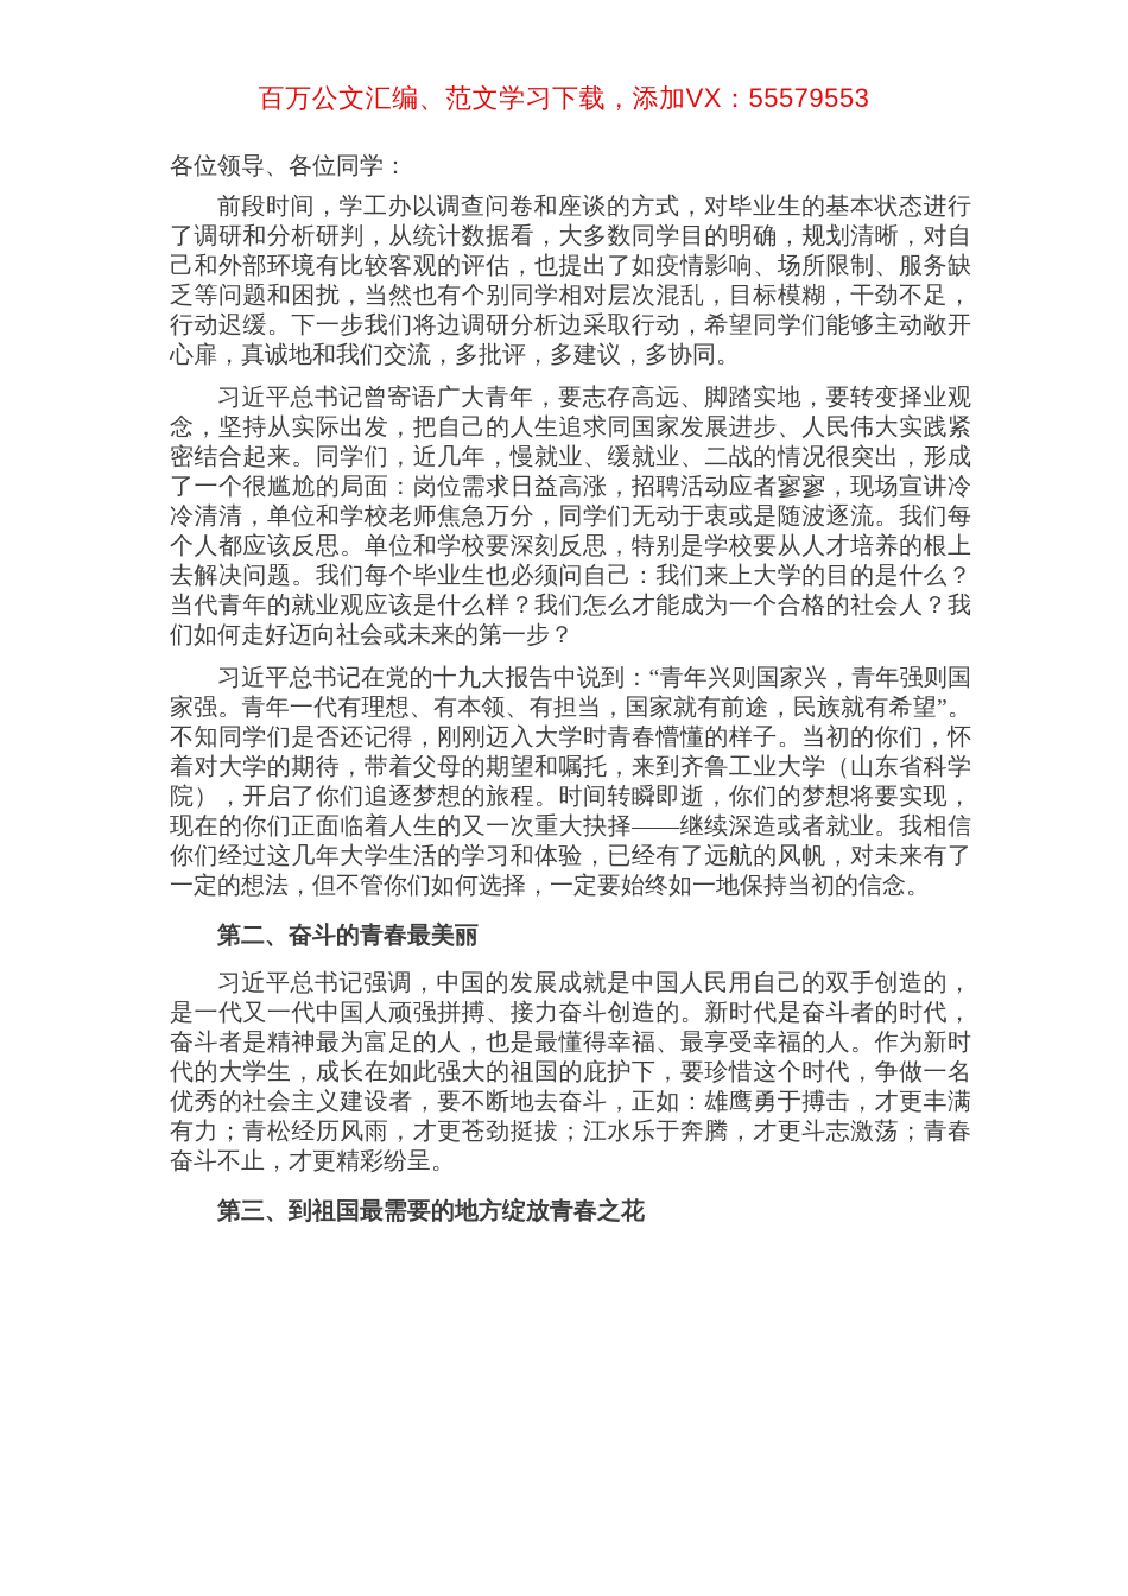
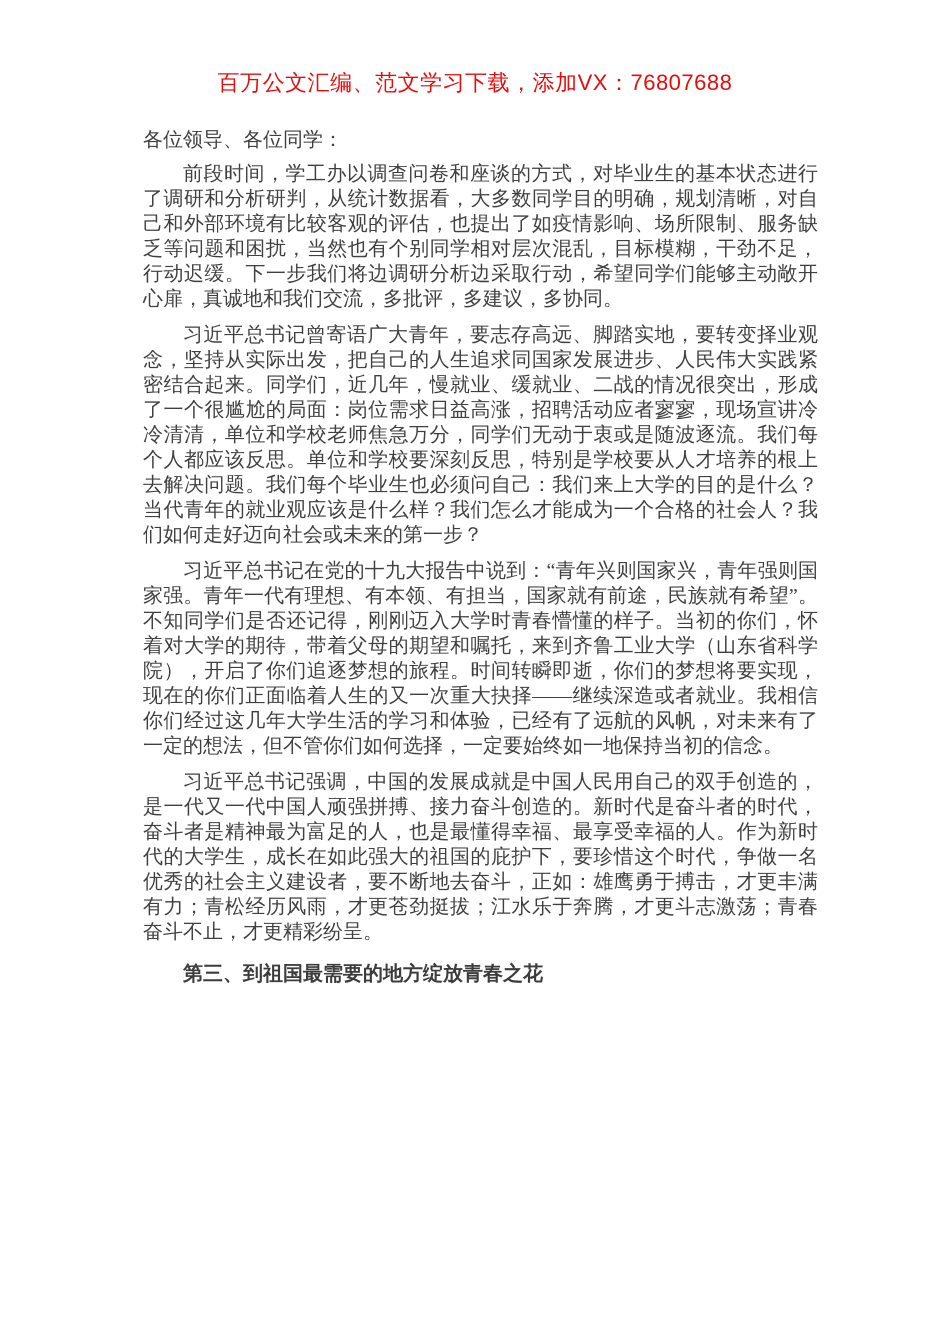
- 百万公文汇编、范文学习下载，添加VX：55579553
+ 百万公文汇编、范文学习下载，添加VX：76807688
  各位领导、各位同学：
  前段时间，学工办以调查问卷和座谈的方式，对毕业生的基本状态进行了调研和分析研判，从统计数据看，大多数同学目的明确，规划清晰，对自己和外部环境有比较客观的评估，也提出了如疫情影响、场所限制、服务缺乏等问题和困扰，当然也有个别同学相对层次混乱，目标模糊，干劲不足，行动迟缓。下一步我们将边调研分析边采取行动，希望同学们能够主动敞开心扉，真诚地和我们交流，多批评，多建议，多协同。
  习近平总书记曾寄语广大青年，要志存高远、脚踏实地，要转变择业观念，坚持从实际出发，把自己的人生追求同国家发展进步、人民伟大实践紧密结合起来。同学们，近几年，慢就业、缓就业、二战的情况很突出，形成了一个很尴尬的局面：岗位需求日益高涨，招聘活动应者寥寥，现场宣讲冷冷清清，单位和学校老师焦急万分，同学们无动于衷或是随波逐流。我们每个人都应该反思。单位和学校要深刻反思，特别是学校要从人才培养的根上去解决问题。我们每个毕业生也必须问自己：我们来上大学的目的是什么？当代青年的就业观应该是什么样？我们怎么才能成为一个合格的社会人？我们如何走好迈向社会或未来的第一步？
  习近平总书记在党的十九大报告中说到：“青年兴则国家兴，青年强则国家强。青年一代有理想、有本领、有担当，国家就有前途，民族就有希望”。不知同学们是否还记得，刚刚迈入大学时青春懵懂的样子。当初的你们，怀着对大学的期待，带着父母的期望和嘱托，来到齐鲁工业大学（山东省科学院），开启了你们追逐梦想的旅程。时间转瞬即逝，你们的梦想将要实现，现在的你们正面临着人生的又一次重大抉择——继续深造或者就业。我相信你们经过这几年大学生活的学习和体验，已经有了远航的风帆，对未来有了一定的想法，但不管你们如何选择，一定要始终如一地保持当初的信念。
- 第二、奋斗的青春最美丽
  习近平总书记强调，中国的发展成就是中国人民用自己的双手创造的，是一代又一代中国人顽强拼搏、接力奋斗创造的。新时代是奋斗者的时代，奋斗者是精神最为富足的人，也是最懂得幸福、最享受幸福的人。作为新时代的大学生，成长在如此强大的祖国的庇护下，要珍惜这个时代，争做一名优秀的社会主义建设者，要不断地去奋斗，正如：雄鹰勇于搏击，才更丰满有力；青松经历风雨，才更苍劲挺拔；江水乐于奔腾，才更斗志激荡；青春奋斗不止，才更精彩纷呈。
  第三、到祖国最需要的地方绽放青春之花
